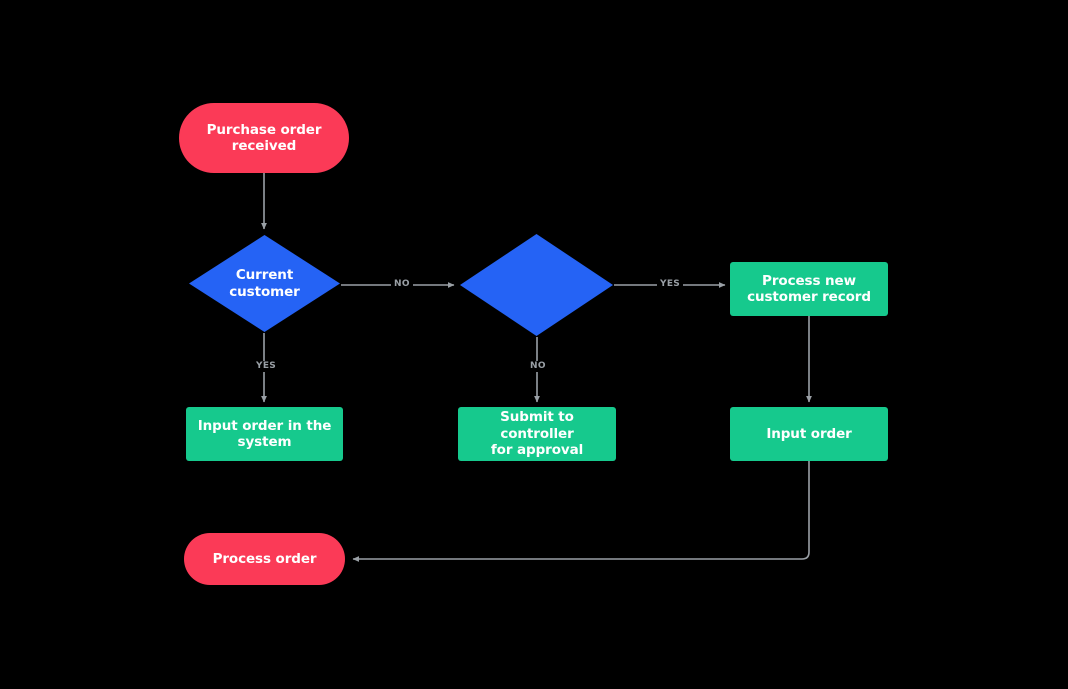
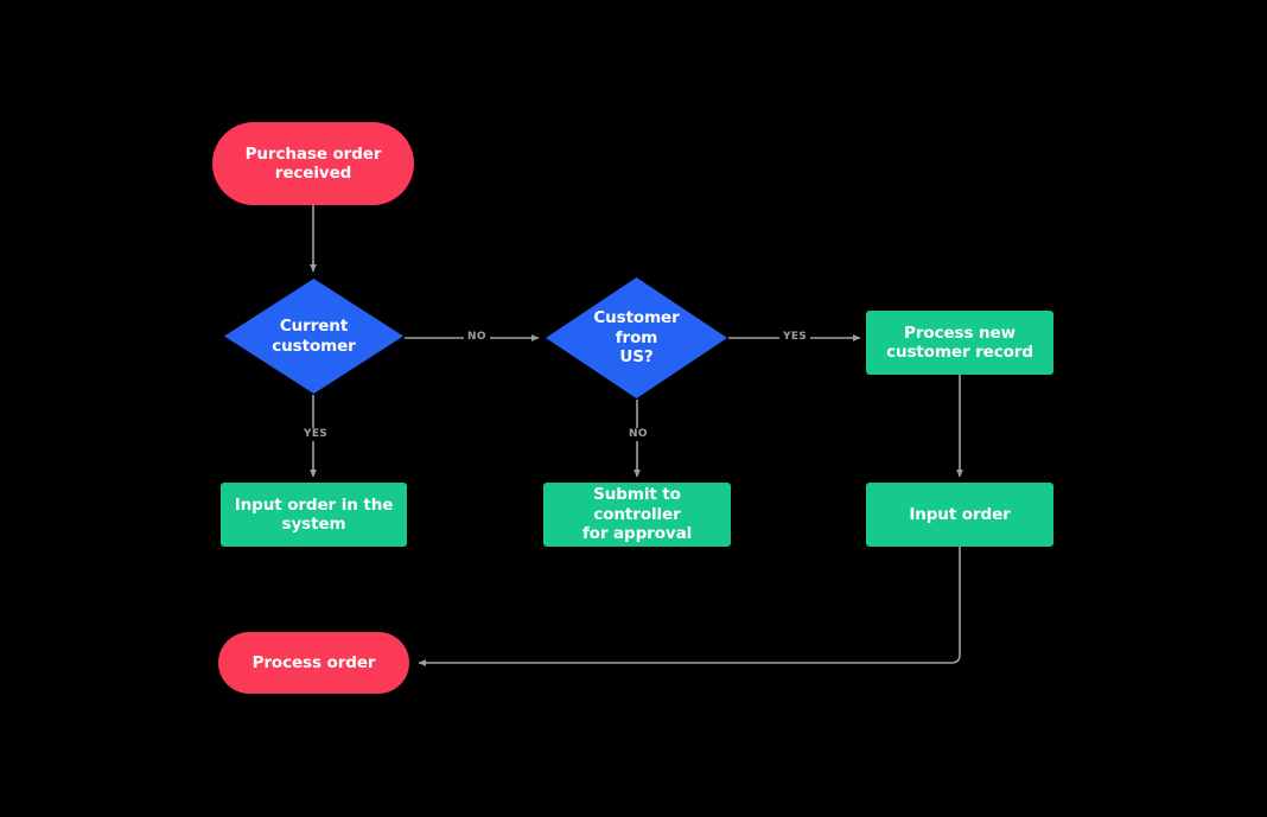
  Purchase order
  received
  Current
  customer
+ Customer
+ from
+ US?
  Process new
  customer record
  Input order in the
  system
  Submit to controller
  for approval
  Input order
  Process order
  NO
  YES
  YES
  NO
